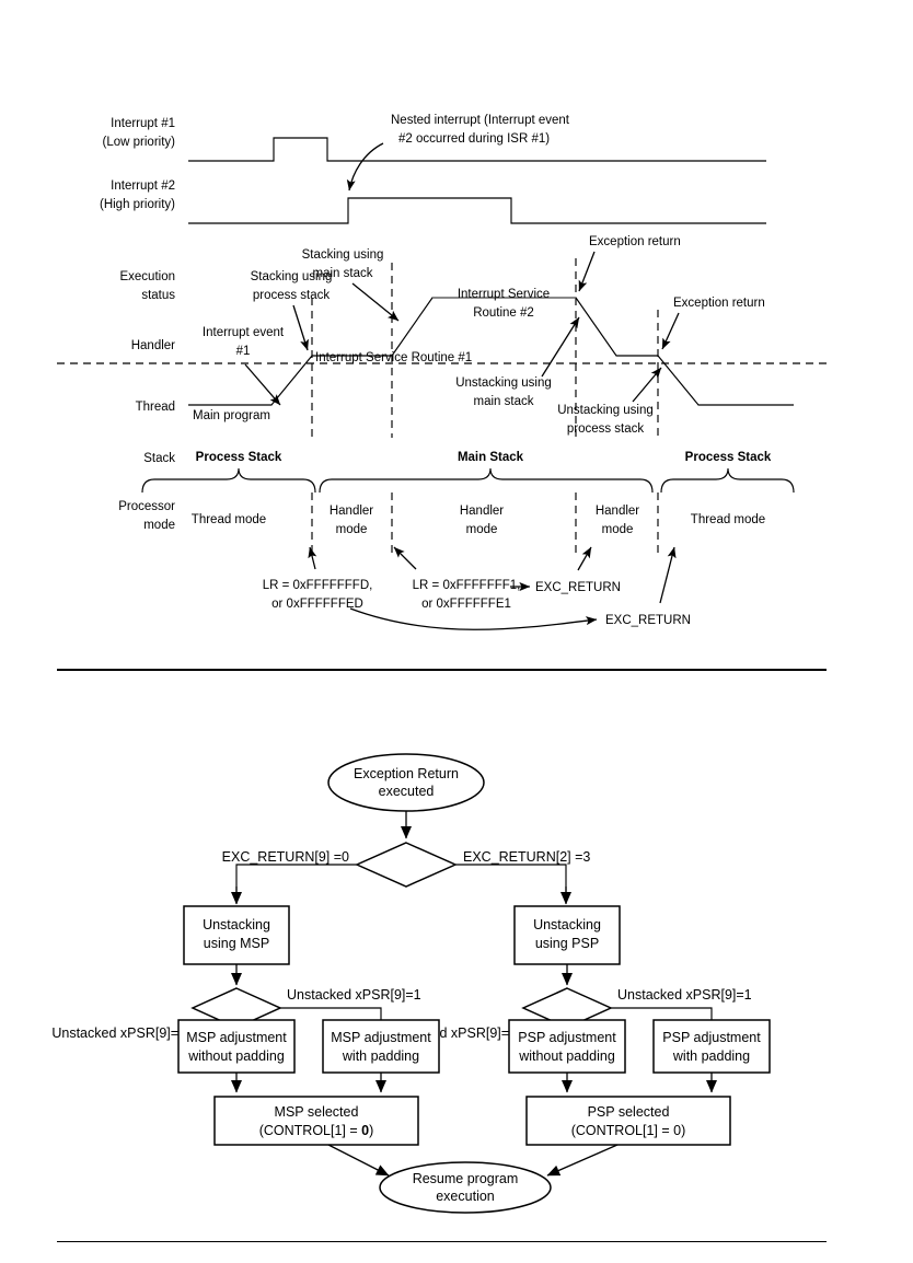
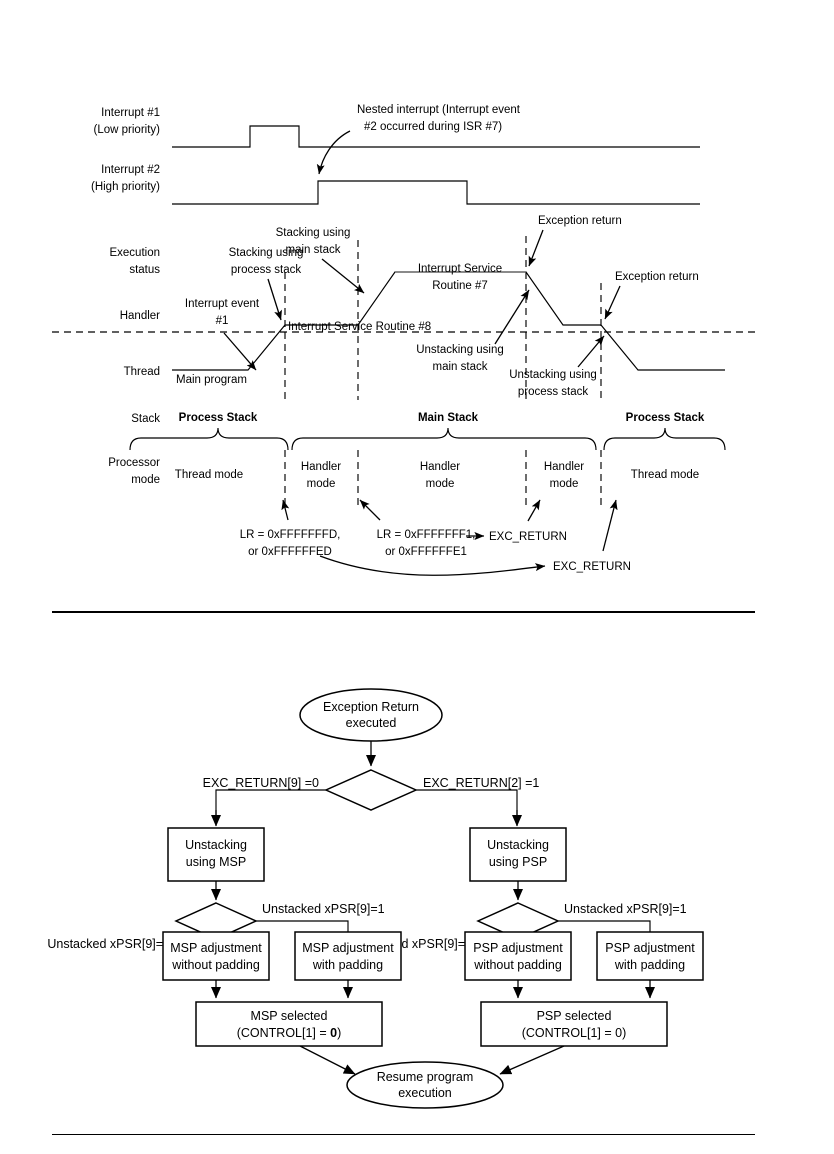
  Interrupt #1
  (Low priority)
  Nested interrupt (Interrupt event
- #2 occurred during ISR #1)
+ #2 occurred during ISR #7)
  Interrupt #2
  (High priority)
  Execution
  status
  Handler
  Thread
  Main program
- Interrupt Service Routine #1
+ Interrupt Service Routine #8
  Interrupt Service
- Routine #2
+ Routine #7
  Stacking using
  process stack
  Stacking using
  main stack
  Interrupt event
  #1
  Exception return
  Exception return
  Unstacking using
  main stack
  Unstacking using
  process stack
  Stack
  Process Stack
  Main Stack
  Process Stack
  Processor
  mode
  Thread mode
  Handler
  mode
  Handler
  mode
  Handler
  mode
  Thread mode
  LR = 0xFFFFFFFD,
  or 0xFFFFFFED
  LR = 0xFFFFFFF1,
  or 0xFFFFFFE1
  EXC_RETURN
  EXC_RETURN
  Exception Return
  executed
  EXC_RETURN[9] =0
- EXC_RETURN[2] =3
+ EXC_RETURN[2] =1
  Unstacking
  using MSP
  Unstacking
  using PSP
  Unstacked xPSR[9]=1
  Unstacked xPSR[9]=
  Unstacked xPSR[9]=1
  MSP adjustment
  without padding
  MSP adjustment
  with padding
  PSP adjustment
  without padding
  PSP adjustment
  with padding
  MSP selected
  (CONTROL[1] = 0)
  PSP selected
  (CONTROL[1] = 0)
  Resume program
  execution
